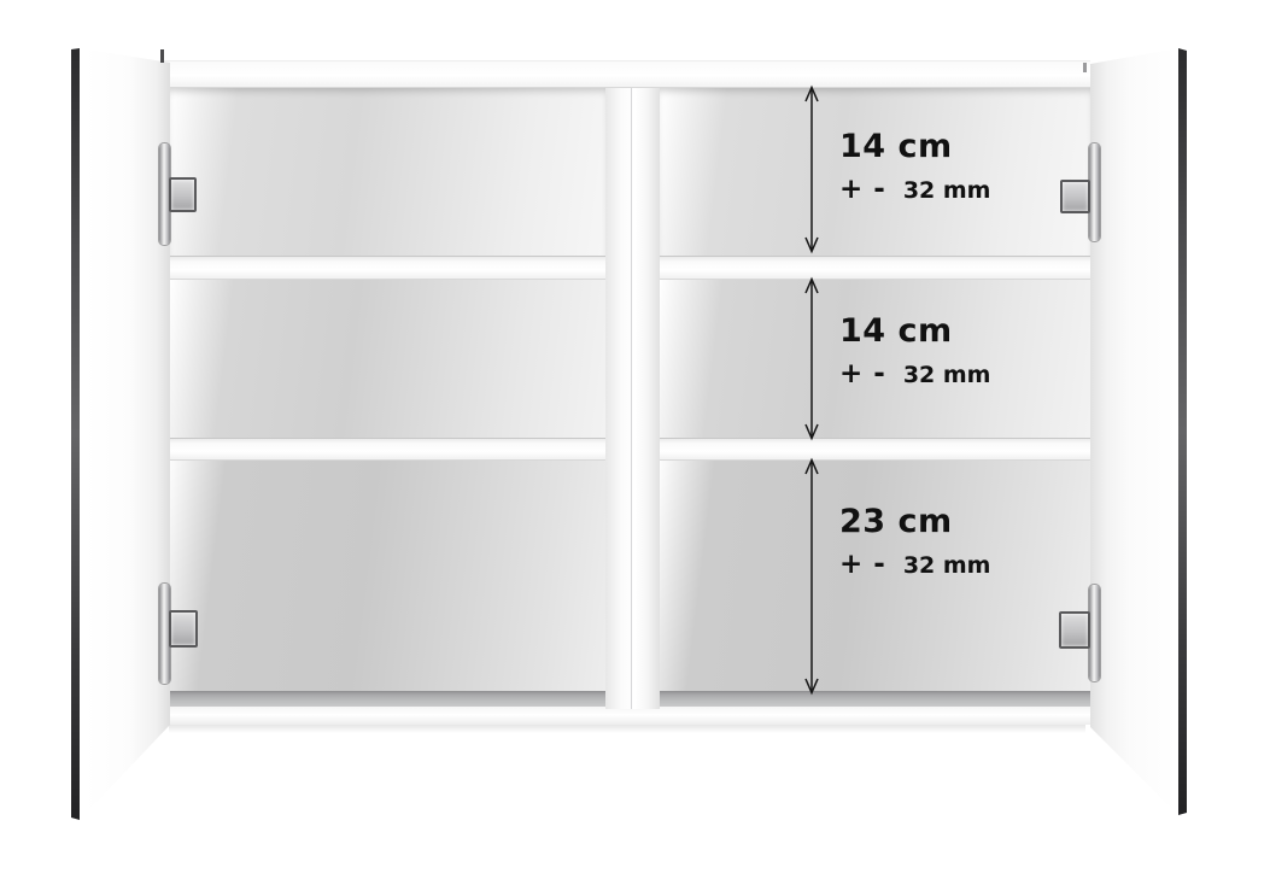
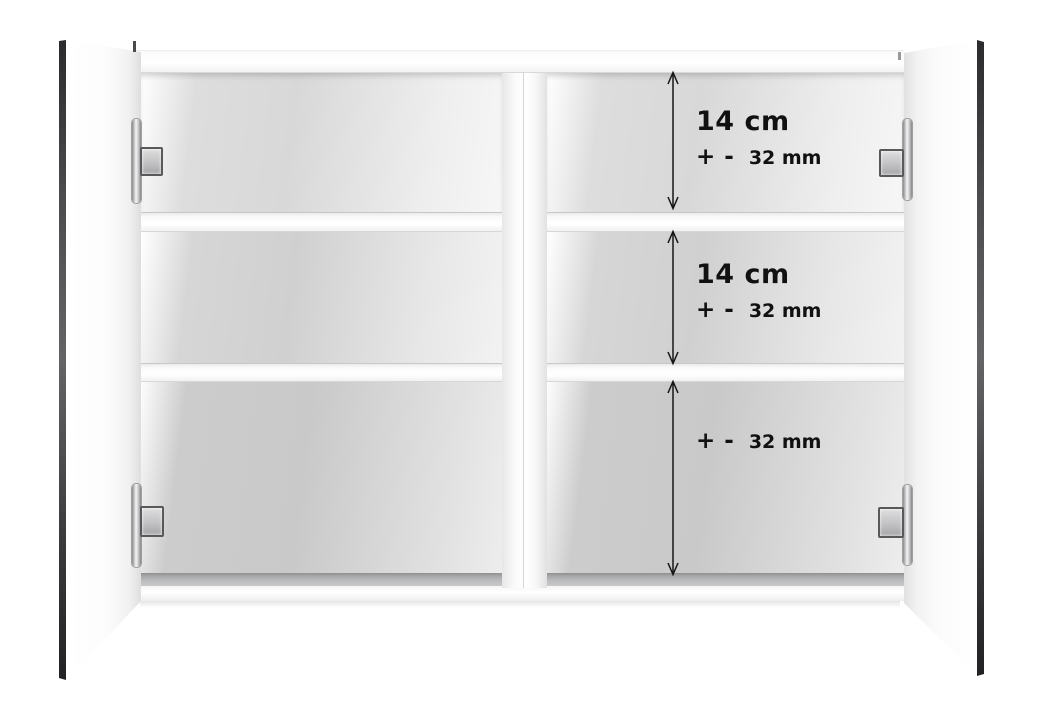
  14 cm
  + - 32 mm
  14 cm
  + - 32 mm
- 23 cm
  + - 32 mm
